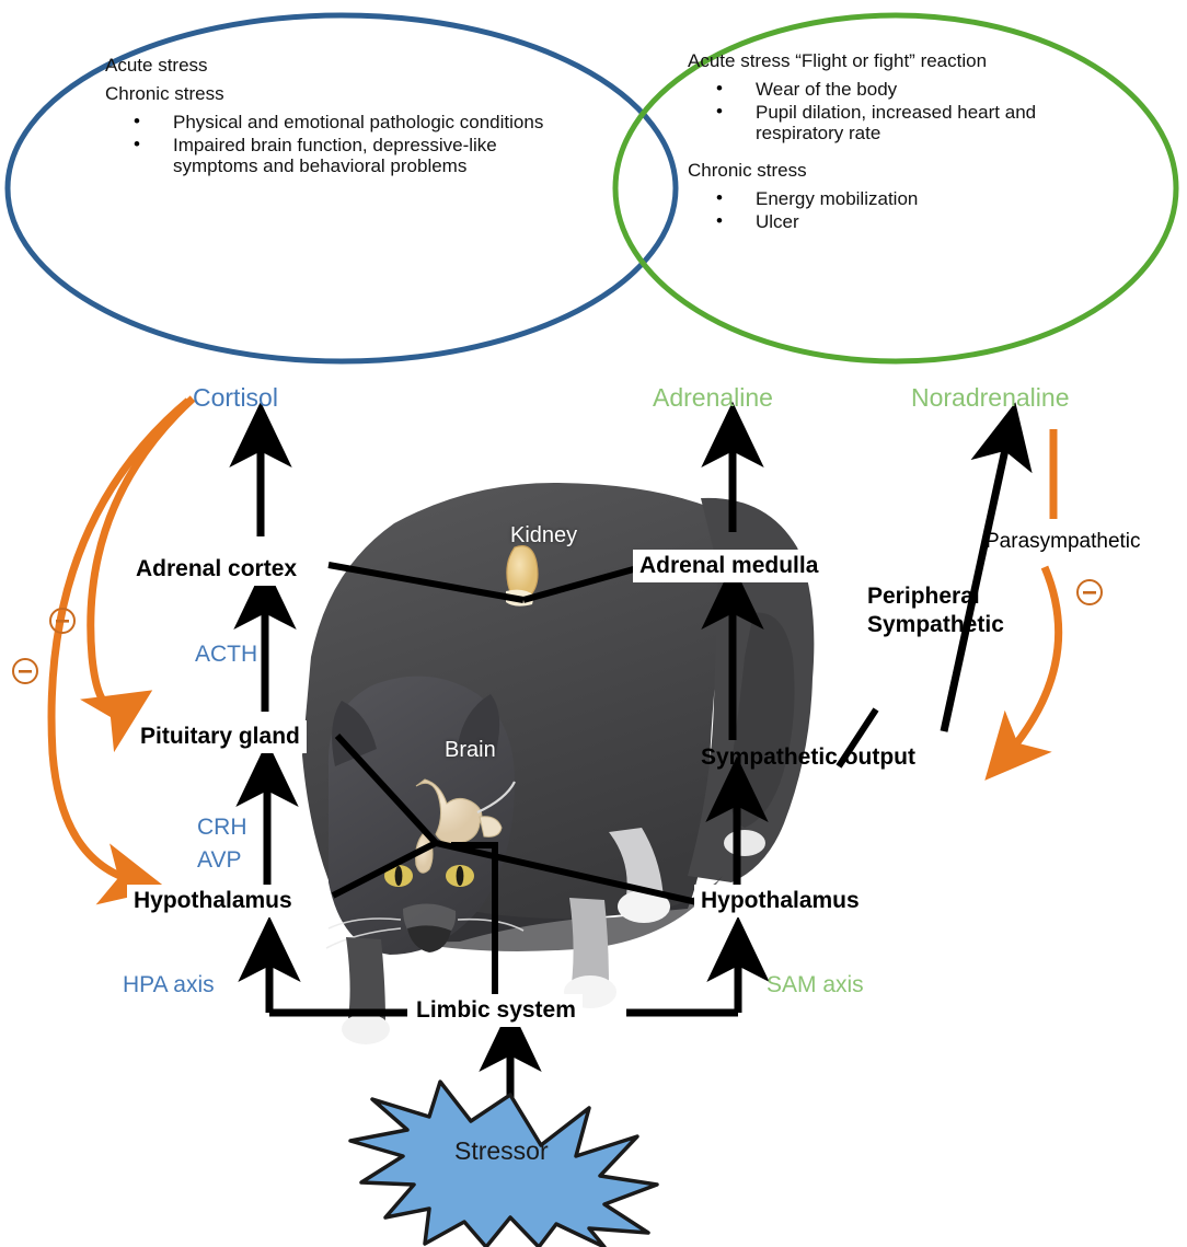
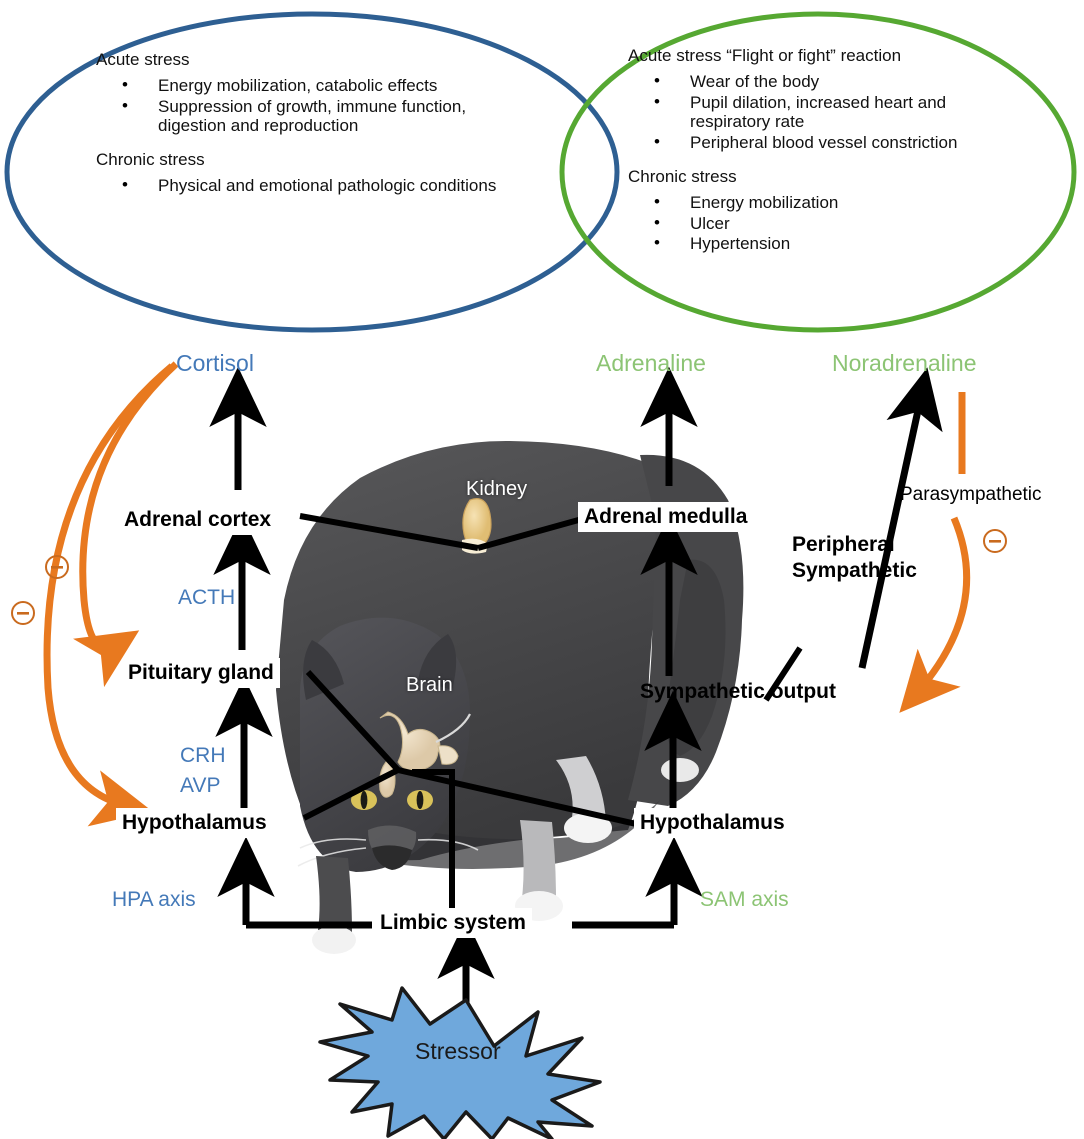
  Acute stress
+ Energy mobilization, catabolic effects
+ Suppression of growth, immune function, digestion and reproduction
  Chronic stress
  Physical and emotional pathologic conditions
- Impaired brain function, depressive-like symptoms and behavioral problems
  Acute stress “Flight or fight” reaction
  Wear of the body
  Pupil dilation, increased heart and respiratory rate
+ Peripheral blood vessel constriction
  Chronic stress
  Energy mobilization
  Ulcer
+ Hypertension
  Kidney
  Brain
  Cortisol
  Adrenaline
  Noradrenaline
  Adrenal cortex
  ACTH
  Pituitary gland
  CRH
  AVP
  Hypothalamus
  HPA axis
  Adrenal medulla
  Peripheral
  Sympathetic
  Parasympathetic
  Sympathetic output
  Hypothalamus
  SAM axis
  Limbic system
  Stressor
